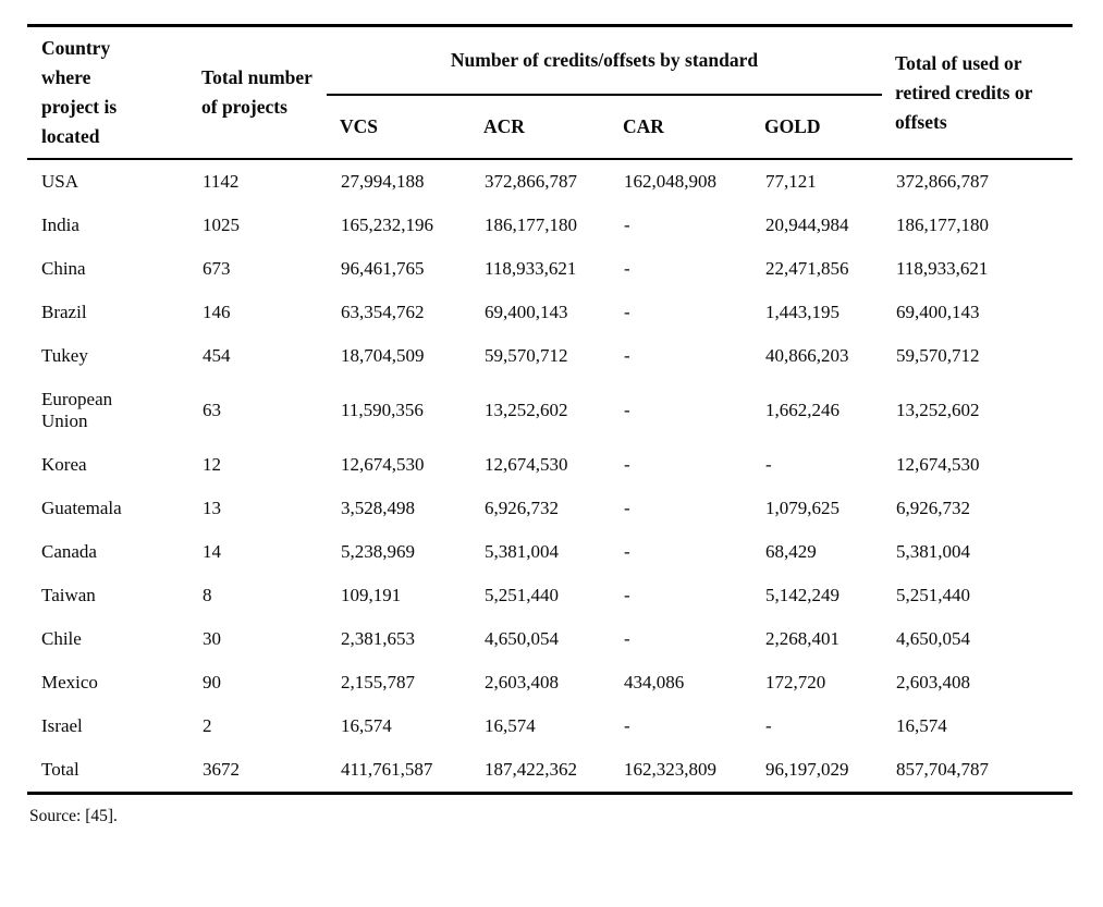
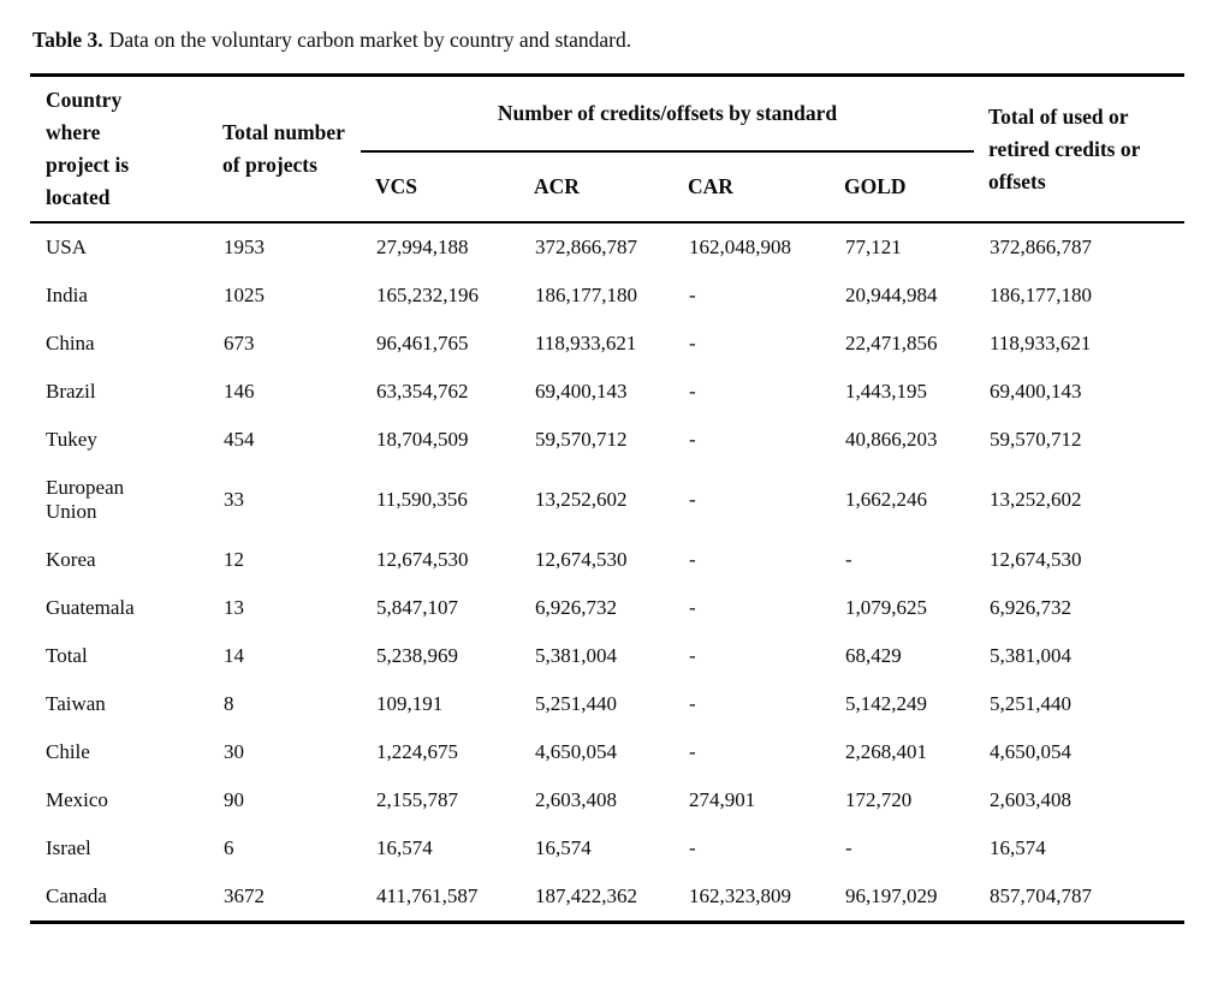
+ Table 3. Data on the voluntary carbon market by country and standard.
  Country where project is located	Total number of projects	Number of credits/offsets by standard	Total of used or retired credits or offsets
  VCS	ACR	CAR	GOLD
- USA	1142	27,994,188	372,866,787	162,048,908	77,121	372,866,787
+ USA	1953	27,994,188	372,866,787	162,048,908	77,121	372,866,787
  India	1025	165,232,196	186,177,180	-	20,944,984	186,177,180
  China	673	96,461,765	118,933,621	-	22,471,856	118,933,621
  Brazil	146	63,354,762	69,400,143	-	1,443,195	69,400,143
  Tukey	454	18,704,509	59,570,712	-	40,866,203	59,570,712
- European Union	63	11,590,356	13,252,602	-	1,662,246	13,252,602
+ European Union	33	11,590,356	13,252,602	-	1,662,246	13,252,602
  Korea	12	12,674,530	12,674,530	-	-	12,674,530
- Guatemala	13	3,528,498	6,926,732	-	1,079,625	6,926,732
+ Guatemala	13	5,847,107	6,926,732	-	1,079,625	6,926,732
- Canada	14	5,238,969	5,381,004	-	68,429	5,381,004
+ Total	14	5,238,969	5,381,004	-	68,429	5,381,004
  Taiwan	8	109,191	5,251,440	-	5,142,249	5,251,440
- Chile	30	2,381,653	4,650,054	-	2,268,401	4,650,054
+ Chile	30	1,224,675	4,650,054	-	2,268,401	4,650,054
- Mexico	90	2,155,787	2,603,408	434,086	172,720	2,603,408
+ Mexico	90	2,155,787	2,603,408	274,901	172,720	2,603,408
- Israel	2	16,574	16,574	-	-	16,574
+ Israel	6	16,574	16,574	-	-	16,574
- Total	3672	411,761,587	187,422,362	162,323,809	96,197,029	857,704,787
+ Canada	3672	411,761,587	187,422,362	162,323,809	96,197,029	857,704,787
- Source: [45].
